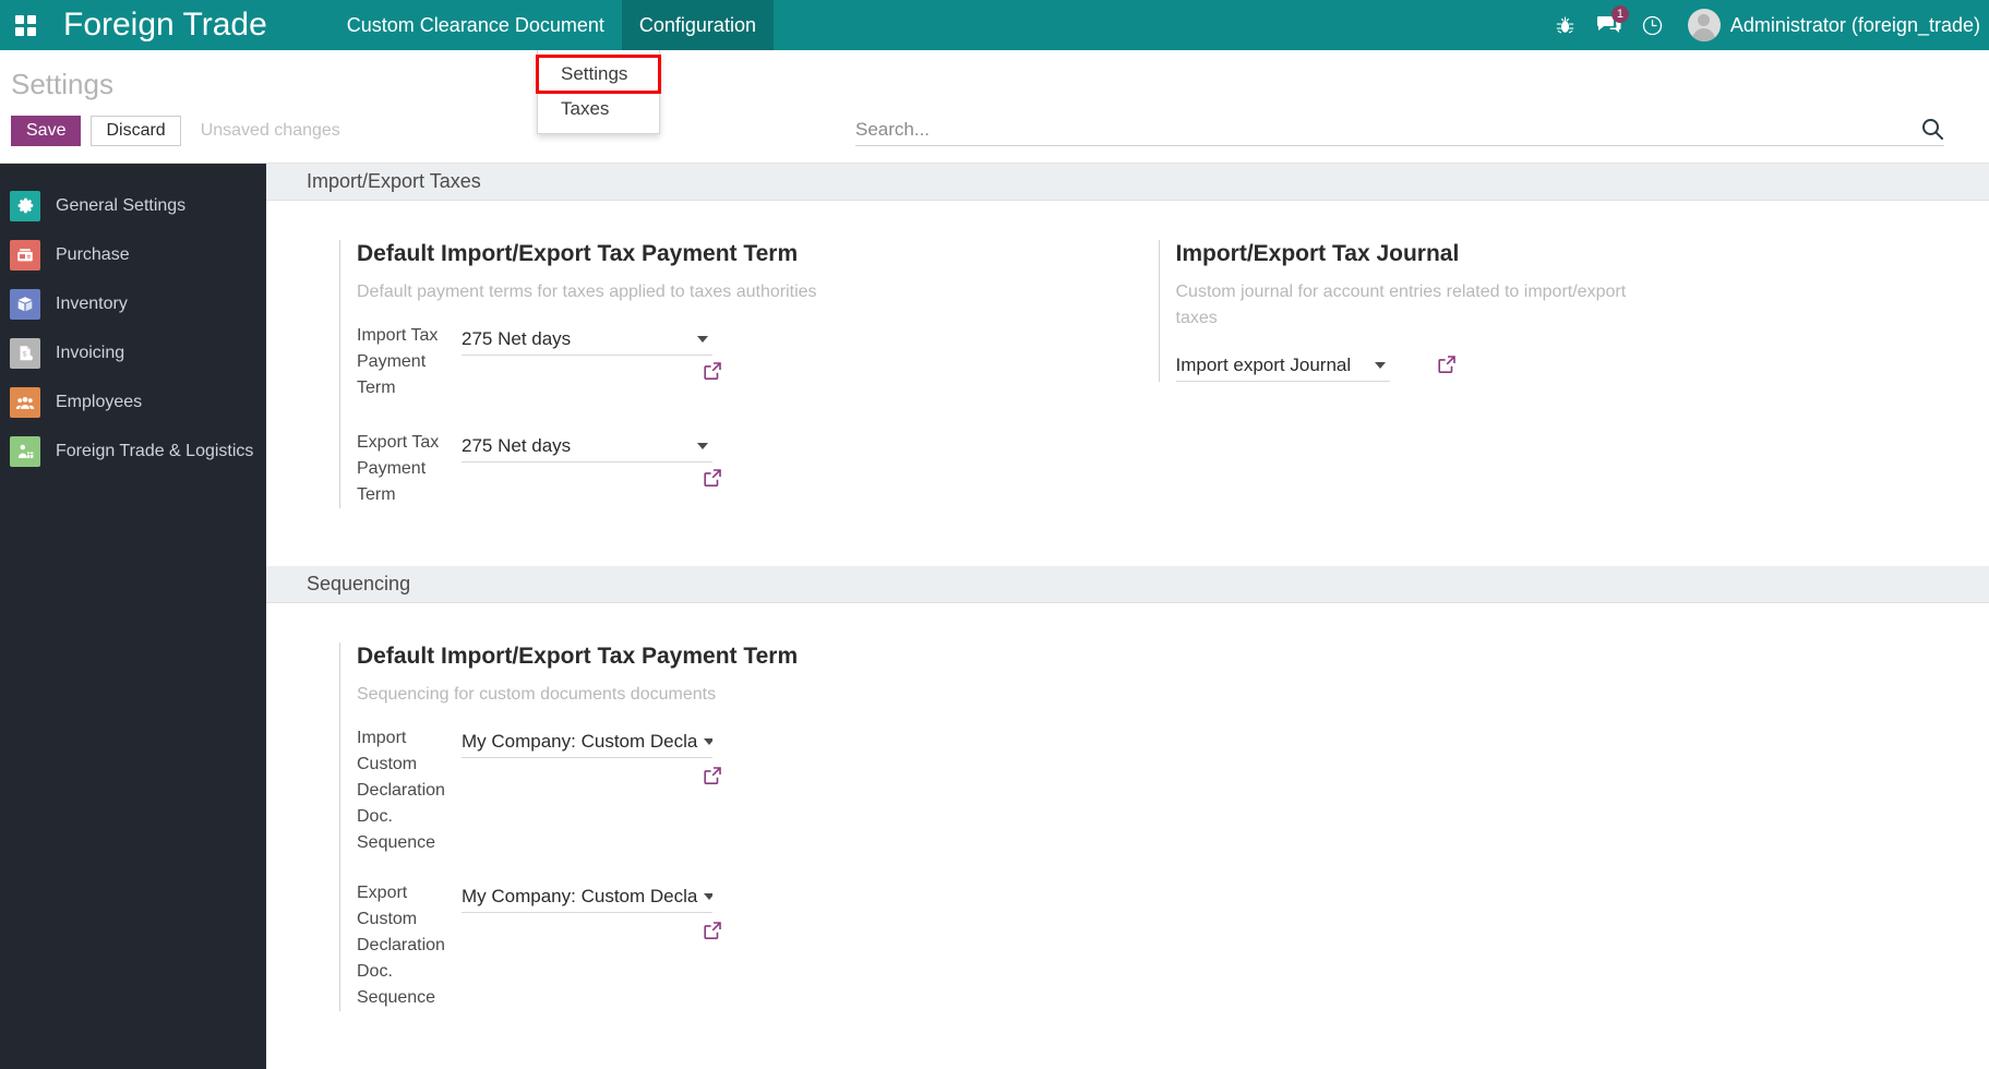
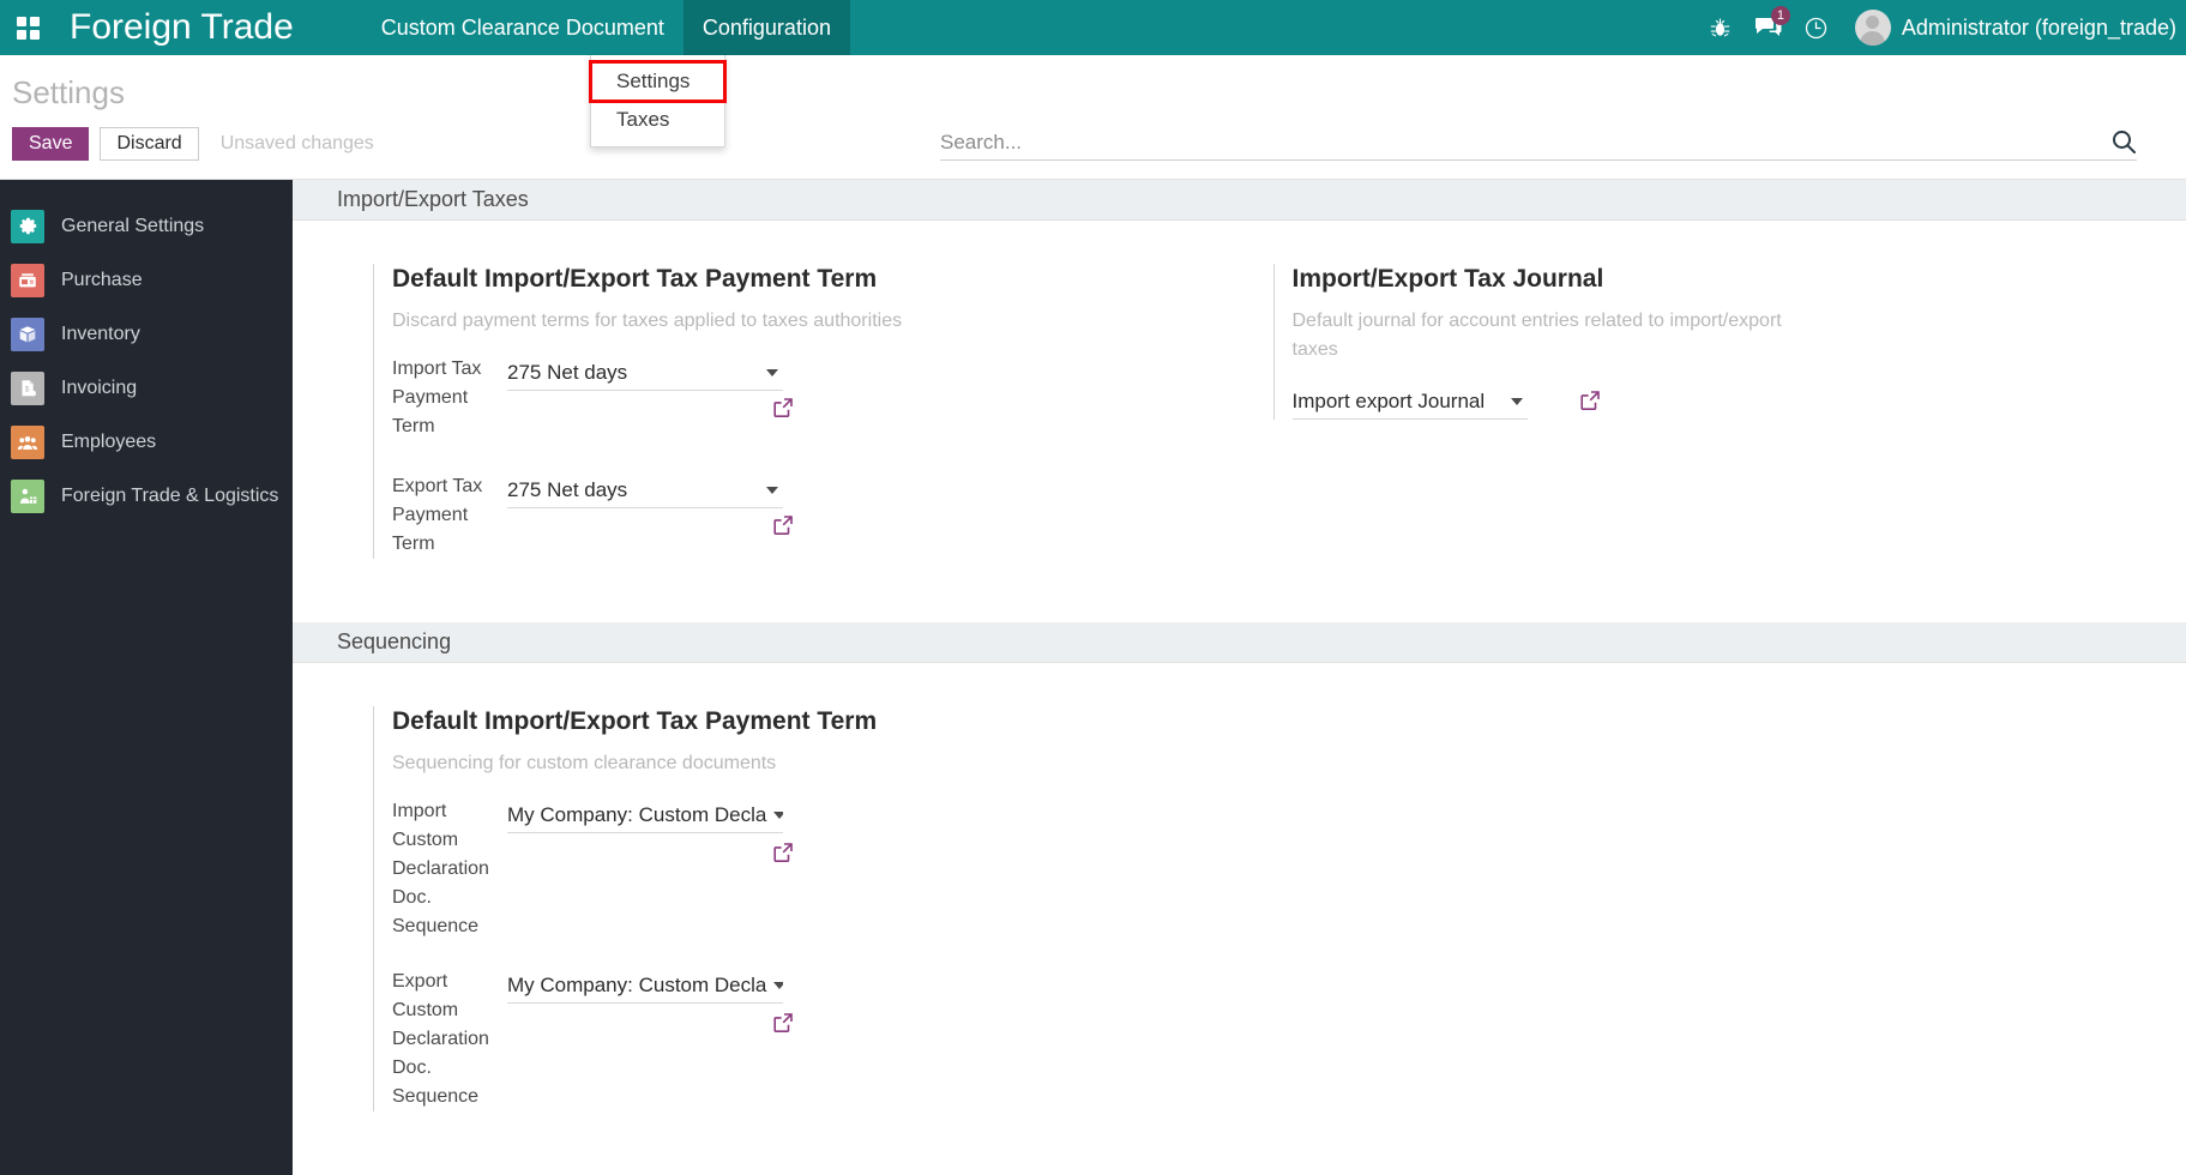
  Foreign Trade
  Custom Clearance Document
  Configuration
  1
  Administrator (foreign_trade)
  Settings
  Taxes
  Settings
  Save
  Discard
  Unsaved changes
  Search...
  General Settings
  Purchase
  Inventory
  Invoicing
  Employees
  Foreign Trade & Logistics
  Import/Export Taxes
  Default Import/Export Tax Payment Term
- Default payment terms for taxes applied to taxes authorities
+ Discard payment terms for taxes applied to taxes authorities
  Import Tax Payment Term
  275 Net days
  Export Tax Payment Term
  275 Net days
  Import/Export Tax Journal
- Custom journal for account entries related to import/export taxes
+ Default journal for account entries related to import/export taxes
  Import export Journal
  Sequencing
  Default Import/Export Tax Payment Term
- Sequencing for custom documents documents
+ Sequencing for custom clearance documents
  Import Custom Declaration Doc. Sequence
  My Company: Custom Decla
  Export Custom Declaration Doc. Sequence
  My Company: Custom Decla
